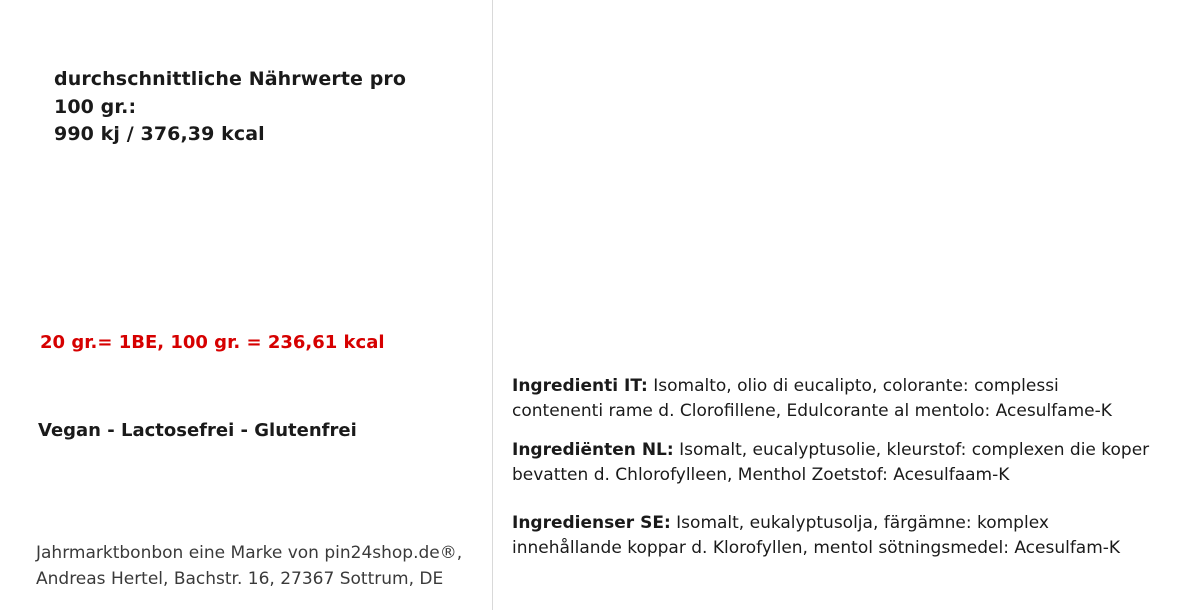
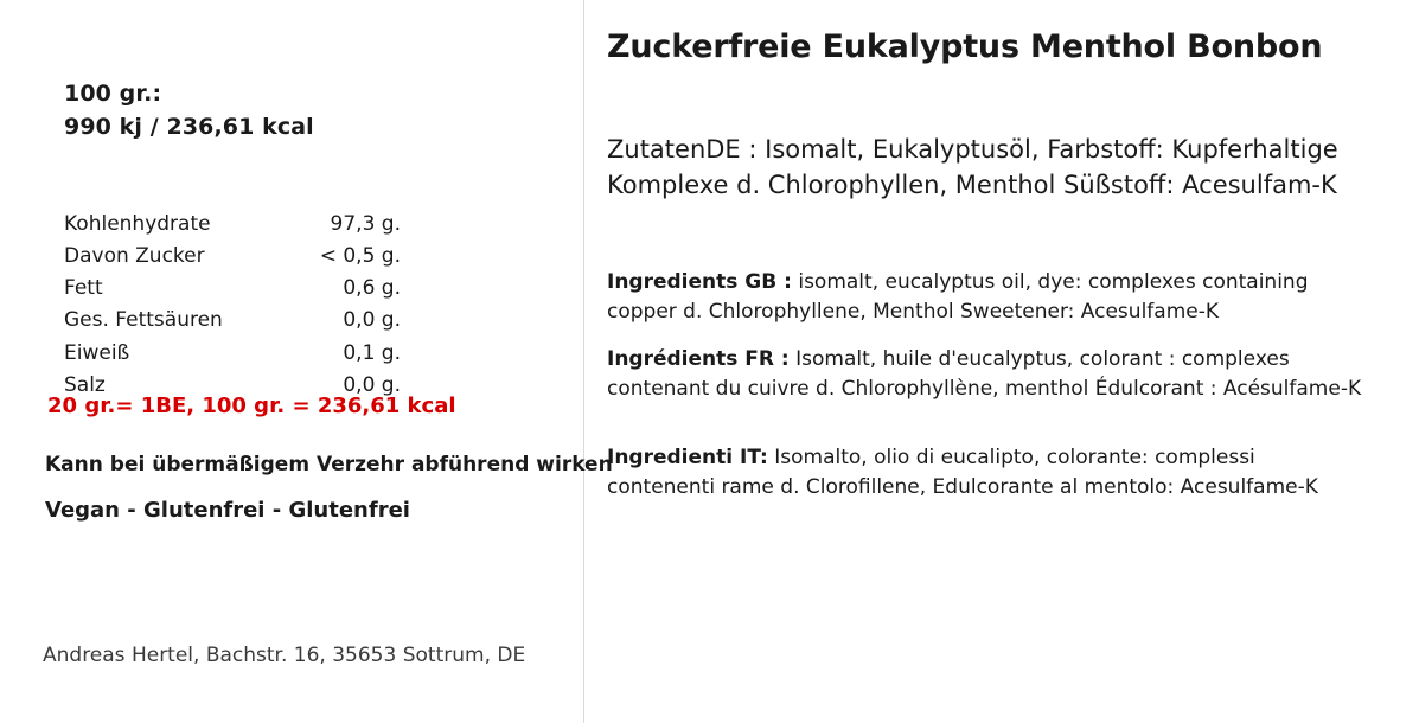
- durchschnittliche Nährwerte pro
  100 gr.:
- 990 kj / 376,39 kcal
+ 990 kj / 236,61 kcal
+ Kohlenhydrate	97,3 g.
+ Davon Zucker	< 0,5 g.
+ Fett	0,6 g.
+ Ges. Fettsäuren	0,0 g.
+ Eiweiß	0,1 g.
+ Salz	0,0 g.
  20 gr.= 1BE, 100 gr. = 236,61 kcal
+ Kann bei übermäßigem Verzehr abführend wirken
- Vegan - Lactosefrei - Glutenfrei
+ Vegan - Glutenfrei - Glutenfrei
- Jahrmarktbonbon eine Marke von pin24shop.de®,
- Andreas Hertel, Bachstr. 16, 27367 Sottrum, DE
+ Andreas Hertel, Bachstr. 16, 35653 Sottrum, DE
+ Zuckerfreie Eukalyptus Menthol Bonbon
+ ZutatenDE : Isomalt, Eukalyptusöl, Farbstoff: Kupferhaltige Komplexe d. Chlorophyllen, Menthol Süßstoff: Acesulfam-K
+ Ingredients GB : isomalt, eucalyptus oil, dye: complexes containing copper d. Chlorophyllene, Menthol Sweetener: Acesulfame-K
+ Ingrédients FR : Isomalt, huile d'eucalyptus, colorant : complexes contenant du cuivre d. Chlorophyllène, menthol Édulcorant : Acésulfame-K
  Ingredienti IT: Isomalto, olio di eucalipto, colorante: complessi contenenti rame d. Clorofillene, Edulcorante al mentolo: Acesulfame-K
- Ingrediënten NL: Isomalt, eucalyptusolie, kleurstof: complexen die koper bevatten d. Chlorofylleen, Menthol Zoetstof: Acesulfaam-K
- Ingredienser SE: Isomalt, eukalyptusolja, färgämne: komplex innehållande koppar d. Klorofyllen, mentol sötningsmedel: Acesulfam-K
